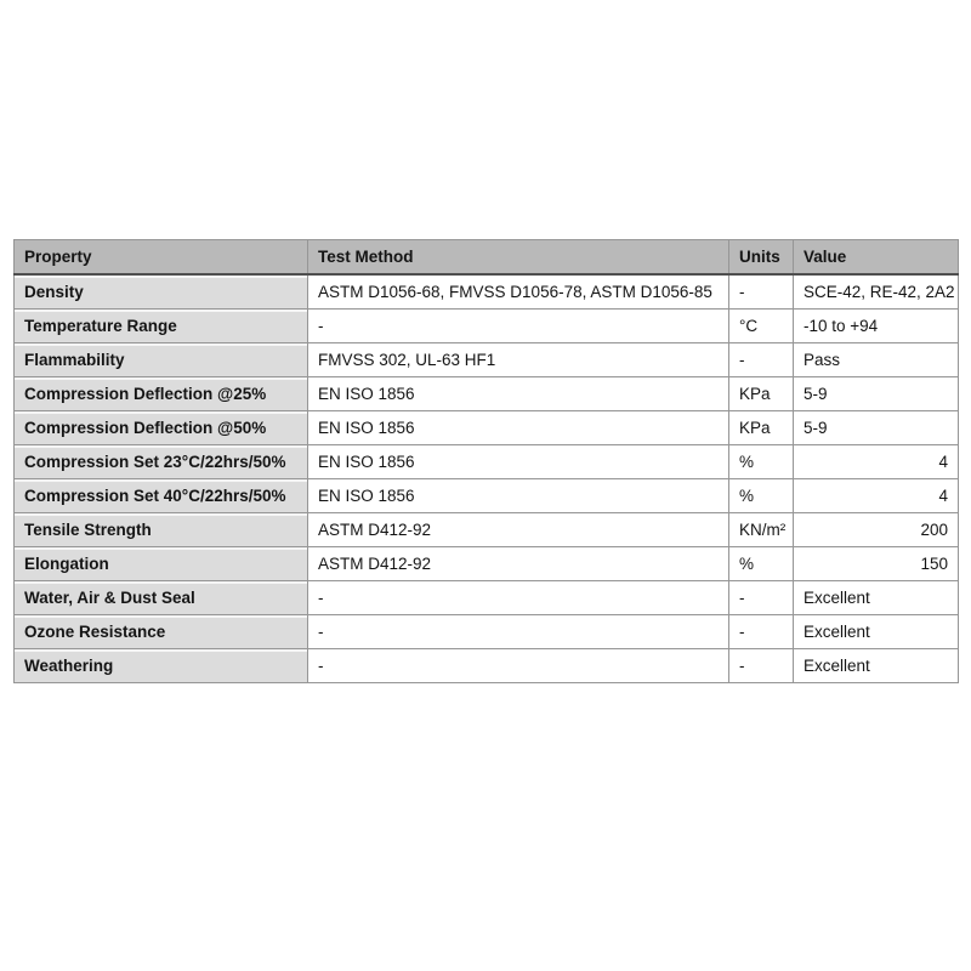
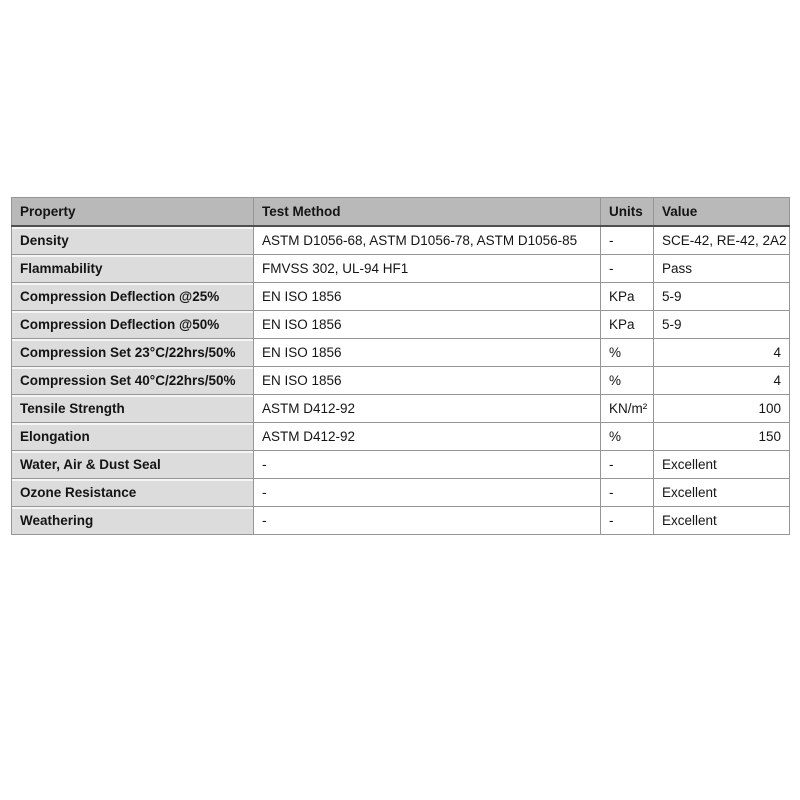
  Property	Test Method	Units	Value
- Density	ASTM D1056-68, FMVSS D1056-78, ASTM D1056-85	-	SCE-42, RE-42, 2A2
+ Density	ASTM D1056-68, ASTM D1056-78, ASTM D1056-85	-	SCE-42, RE-42, 2A2
- Temperature Range	-	°C	-10 to +94
- Flammability	FMVSS 302, UL-63 HF1	-	Pass
+ Flammability	FMVSS 302, UL-94 HF1	-	Pass
  Compression Deflection @25%	EN ISO 1856	KPa	5-9
  Compression Deflection @50%	EN ISO 1856	KPa	5-9
  Compression Set 23°C/22hrs/50%	EN ISO 1856	%	4
  Compression Set 40°C/22hrs/50%	EN ISO 1856	%	4
- Tensile Strength	ASTM D412-92	KN/m²	200
+ Tensile Strength	ASTM D412-92	KN/m²	100
  Elongation	ASTM D412-92	%	150
  Water, Air & Dust Seal	-	-	Excellent
  Ozone Resistance	-	-	Excellent
  Weathering	-	-	Excellent
